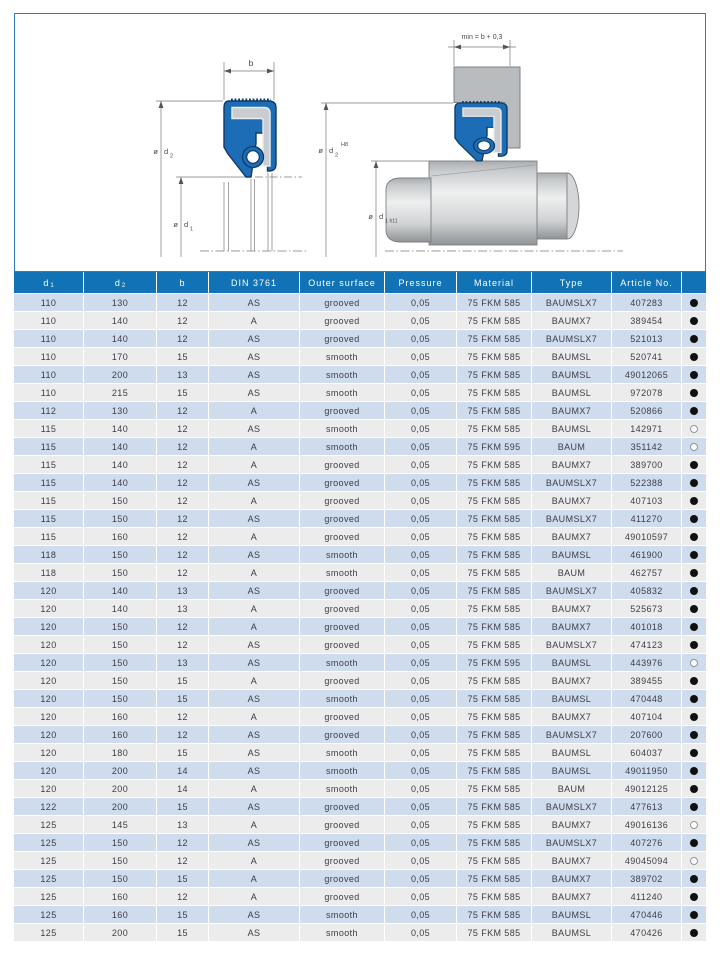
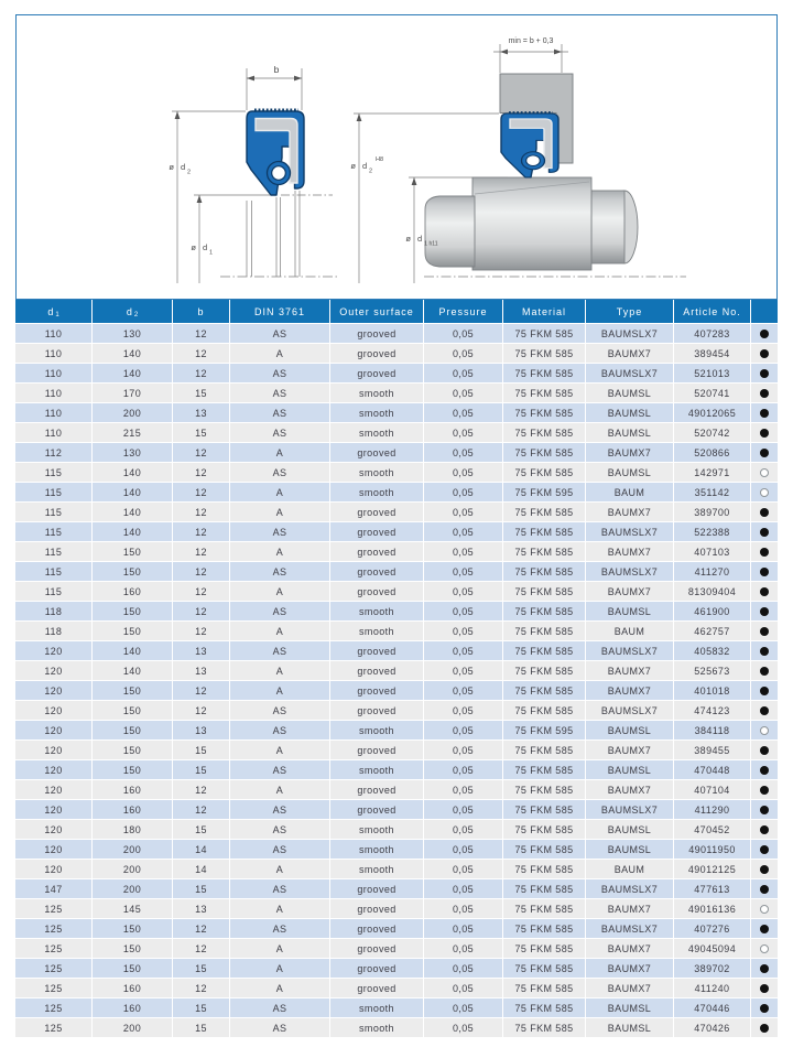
  b
  ø
  d
  ø
  d
  ø
  d
  ø
  d
  d
  d
  b
  DIN 3761
  Outer surface
  Pressure
  Material
  Type
  Article No.
  110
  130
  12
  AS
  grooved
  0,05
  75 FKM 585
  BAUMSLX7
  407283
  110
  140
  12
  A
  grooved
  0,05
  75 FKM 585
  BAUMX7
  389454
  110
  140
  12
  AS
  grooved
  0,05
  75 FKM 585
  BAUMSLX7
  521013
  110
  170
  15
  AS
  smooth
  0,05
  75 FKM 585
  BAUMSL
  520741
  110
  200
  13
  AS
  smooth
  0,05
  75 FKM 585
  BAUMSL
  49012065
  110
  215
  15
  AS
  smooth
  0,05
  75 FKM 585
  BAUMSL
- 972078
+ 520742
  112
  130
  12
  A
  grooved
  0,05
  75 FKM 585
  BAUMX7
  520866
  115
  140
  12
  AS
  smooth
  0,05
  75 FKM 585
  BAUMSL
  142971
  115
  140
  12
  A
  smooth
  0,05
  75 FKM 595
  BAUM
  351142
  115
  140
  12
  A
  grooved
  0,05
  75 FKM 585
  BAUMX7
  389700
  115
  140
  12
  AS
  grooved
  0,05
  75 FKM 585
  BAUMSLX7
  522388
  115
  150
  12
  A
  grooved
  0,05
  75 FKM 585
  BAUMX7
  407103
  115
  150
  12
  AS
  grooved
  0,05
  75 FKM 585
  BAUMSLX7
  411270
  115
  160
  12
  A
  grooved
  0,05
  75 FKM 585
  BAUMX7
- 49010597
+ 81309404
  118
  150
  12
  AS
  smooth
  0,05
  75 FKM 585
  BAUMSL
  461900
  118
  150
  12
  A
  smooth
  0,05
  75 FKM 585
  BAUM
  462757
  120
  140
  13
  AS
  grooved
  0,05
  75 FKM 585
  BAUMSLX7
  405832
  120
  140
  13
  A
  grooved
  0,05
  75 FKM 585
  BAUMX7
  525673
  120
  150
  12
  A
  grooved
  0,05
  75 FKM 585
  BAUMX7
  401018
  120
  150
  12
  AS
  grooved
  0,05
  75 FKM 585
  BAUMSLX7
  474123
  120
  150
  13
  AS
  smooth
  0,05
  75 FKM 595
  BAUMSL
- 443976
+ 384118
  120
  150
  15
  A
  grooved
  0,05
  75 FKM 585
  BAUMX7
  389455
  120
  150
  15
  AS
  smooth
  0,05
  75 FKM 585
  BAUMSL
  470448
  120
  160
  12
  A
  grooved
  0,05
  75 FKM 585
  BAUMX7
  407104
  120
  160
  12
  AS
  grooved
  0,05
  75 FKM 585
  BAUMSLX7
- 207600
+ 411290
  120
  180
  15
  AS
  smooth
  0,05
  75 FKM 585
  BAUMSL
- 604037
+ 470452
  120
  200
  14
  AS
  smooth
  0,05
  75 FKM 585
  BAUMSL
  49011950
  120
  200
  14
  A
  smooth
  0,05
  75 FKM 585
  BAUM
  49012125
- 122
+ 147
  200
  15
  AS
  grooved
  0,05
  75 FKM 585
  BAUMSLX7
  477613
  125
  145
  13
  A
  grooved
  0,05
  75 FKM 585
  BAUMX7
  49016136
  125
  150
  12
  AS
  grooved
  0,05
  75 FKM 585
  BAUMSLX7
  407276
  125
  150
  12
  A
  grooved
  0,05
  75 FKM 585
  BAUMX7
  49045094
  125
  150
  15
  A
  grooved
  0,05
  75 FKM 585
  BAUMX7
  389702
  125
  160
  12
  A
  grooved
  0,05
  75 FKM 585
  BAUMX7
  411240
  125
  160
  15
  AS
  smooth
  0,05
  75 FKM 585
  BAUMSL
  470446
  125
  200
  15
  AS
  smooth
  0,05
  75 FKM 585
  BAUMSL
  470426
